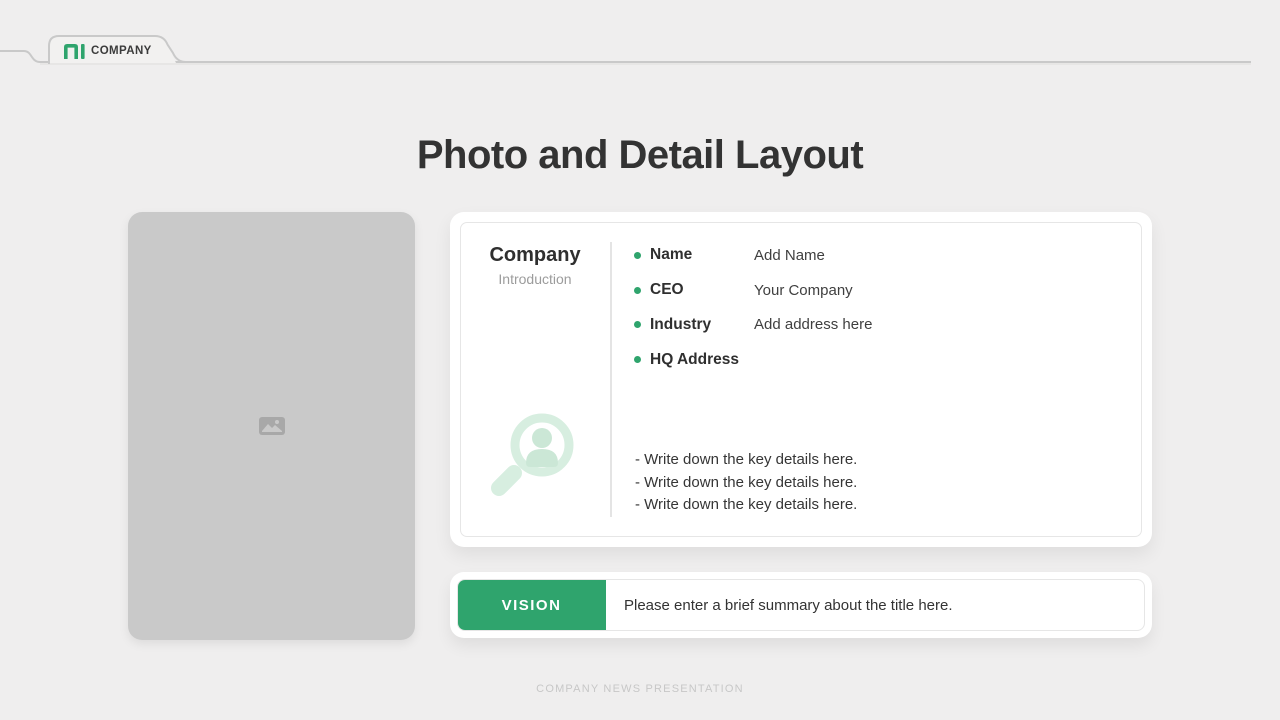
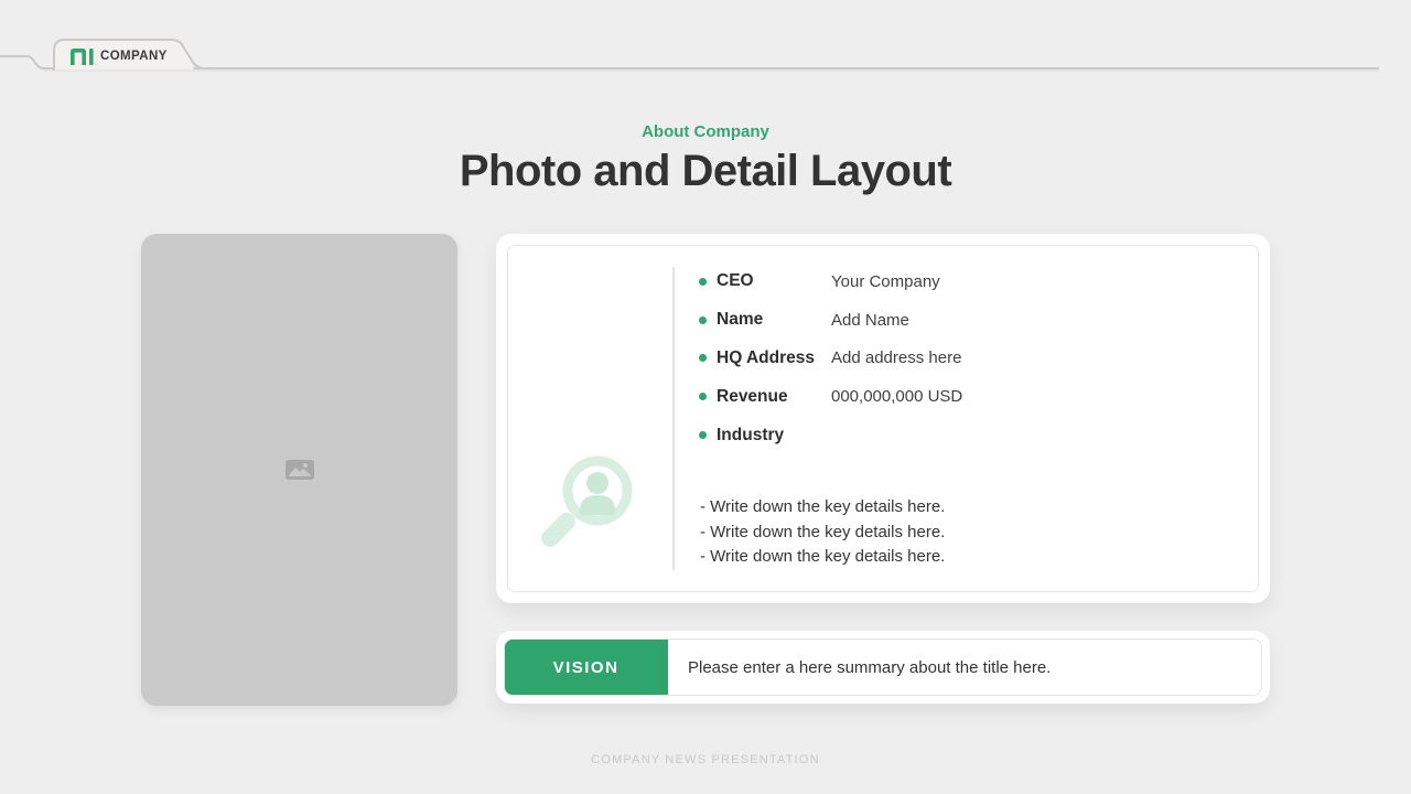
  COMPANY
+ About Company
  Photo and Detail Layout
- Company
- Introduction
- Name
+ CEO
- Add Name
+ Your Company
- CEO
+ Name
- Your Company
+ Add Name
- Industry
+ HQ Address
  Add address here
+ Revenue
+ 000,000,000 USD
- HQ Address
+ Industry
  - Write down the key details here.
  - Write down the key details here.
  - Write down the key details here.
  VISION
- Please enter a brief summary about the title here.
+ Please enter a here summary about the title here.
  COMPANY NEWS PRESENTATION
